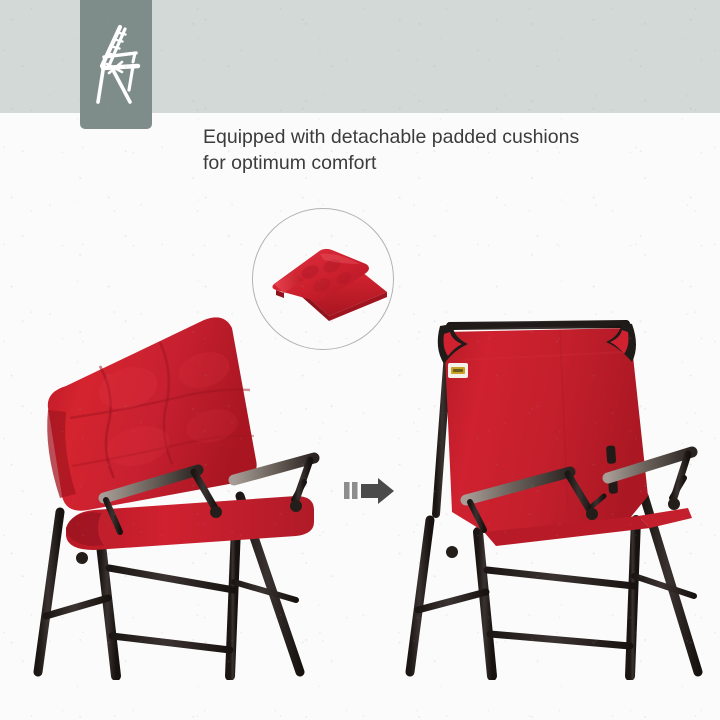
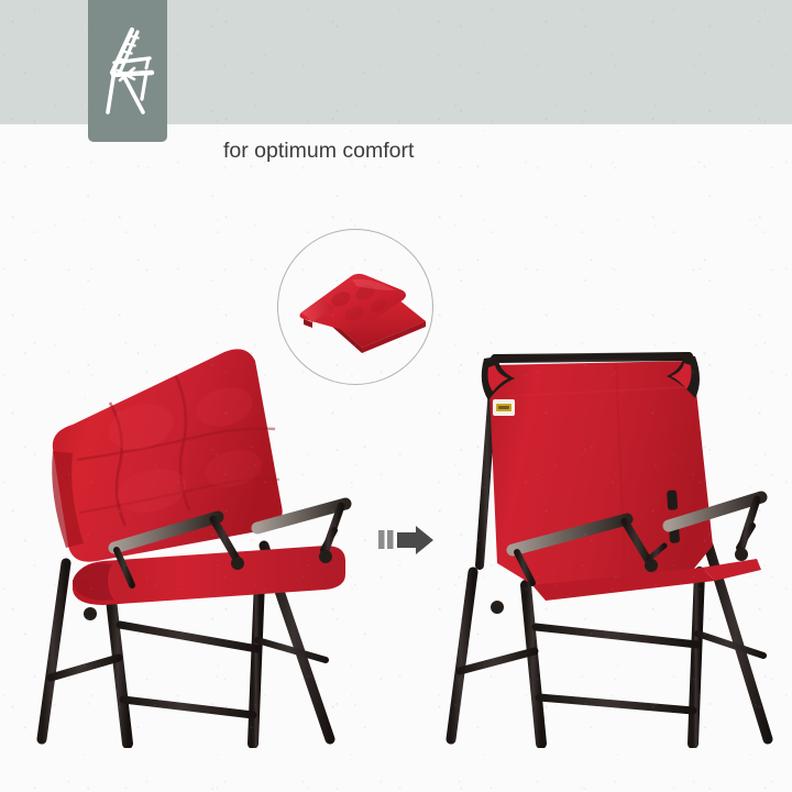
- Equipped with detachable padded cushions
  for optimum comfort
